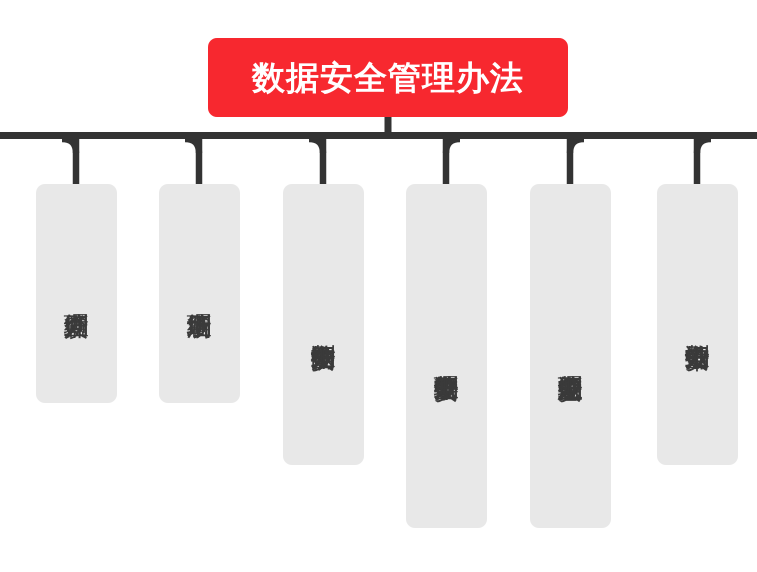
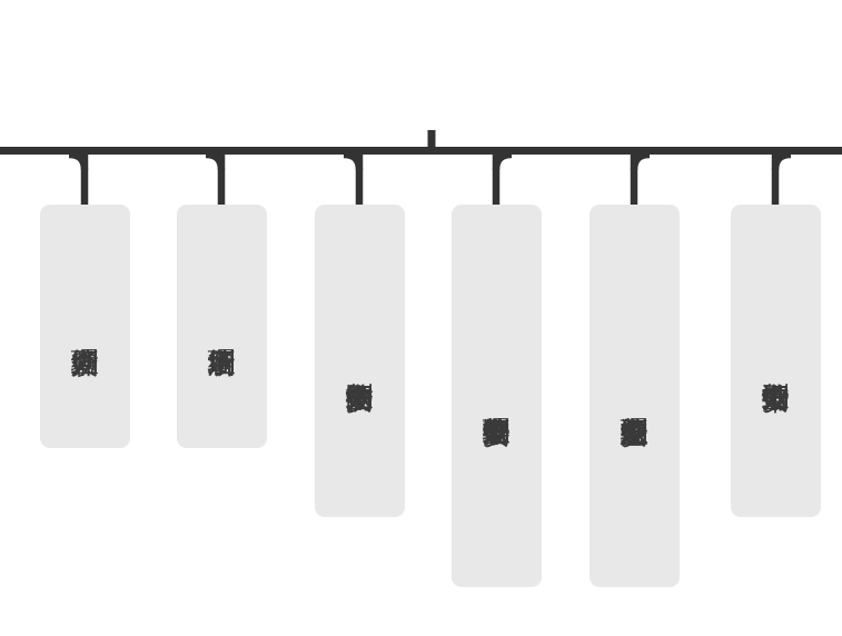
- 数据安全管理办法
